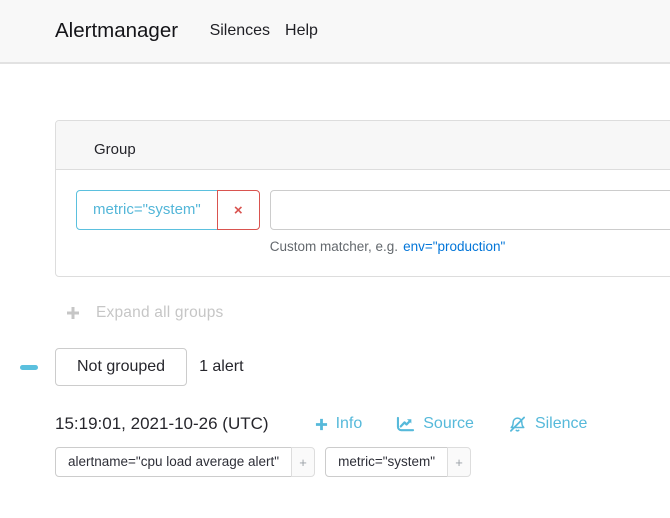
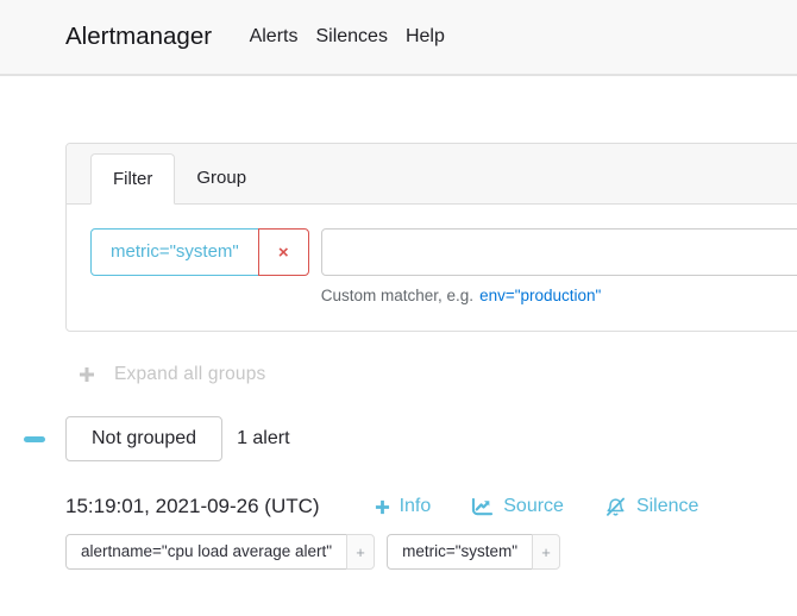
  Alertmanager
+ Alerts
  Silences
  Help
+ Filter
  Group
  metric="system"
  ×
  Custom matcher, e.g. env="production"
  Expand all groups
  Not grouped
  1 alert
- 15:19:01, 2021-10-26 (UTC)
+ 15:19:01, 2021-09-26 (UTC)
  Info
  Source
  Silence
  alertname="cpu load average alert"
  +
  metric="system"
  +
